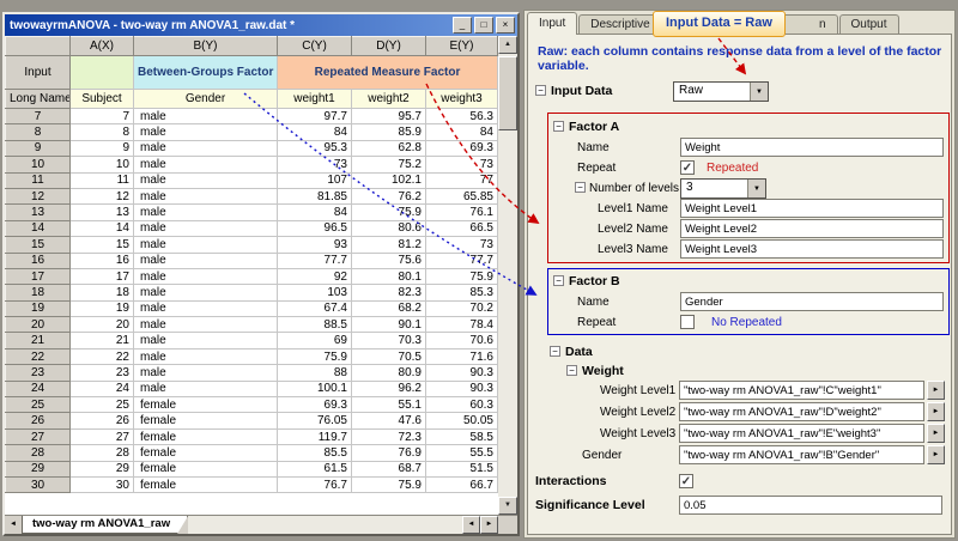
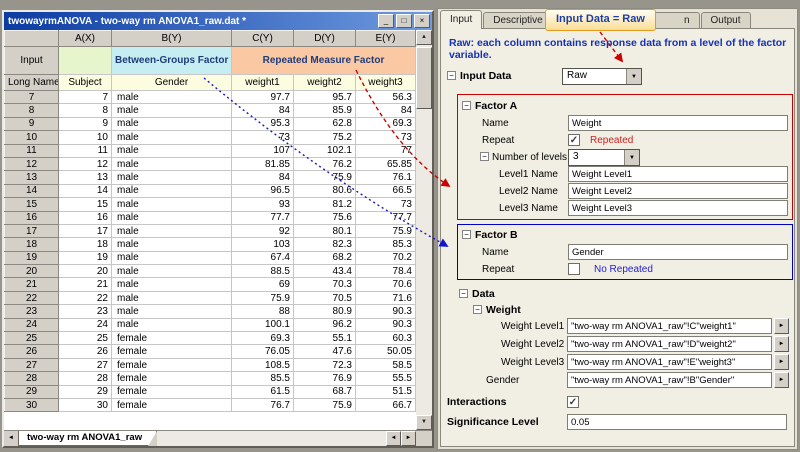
  twowayrmANOVA - two-way rm ANOVA1_raw.dat *
  _
  □
  ×
  	A(X)	B(Y)	C(Y)	D(Y)	E(Y)
  Input		Between-Groups Factor	Repeated Measure Factor
  Long Name	Subject	Gender	weight1	weight2	weight3
  7	7	male	97.7	95.7	56.3
  8	8	male	84	85.9	84
  9	9	male	95.3	62.8	69.3
  10	10	male	73	75.2	73
  11	11	male	107	102.1	77
  12	12	male	81.85	76.2	65.85
  13	13	male	84	75.9	76.1
  14	14	male	96.5	80.6	66.5
  15	15	male	93	81.2	73
  16	16	male	77.7	75.6	77.7
  17	17	male	92	80.1	75.9
  18	18	male	103	82.3	85.3
  19	19	male	67.4	68.2	70.2
- 20	20	male	88.5	90.1	78.4
+ 20	20	male	88.5	43.4	78.4
  21	21	male	69	70.3	70.6
  22	22	male	75.9	70.5	71.6
  23	23	male	88	80.9	90.3
  24	24	male	100.1	96.2	90.3
  25	25	female	69.3	55.1	60.3
  26	26	female	76.05	47.6	50.05
- 27	27	female	119.7	72.3	58.5
+ 27	27	female	108.5	72.3	58.5
  28	28	female	85.5	76.9	55.5
  29	29	female	61.5	68.7	51.5
  30	30	female	76.7	75.9	66.7
  two-way rm ANOVA1_raw
  Input
  Descriptive
  n
  Output
  Raw: each column contains resonse data from a level of the factor variable.
  −
  Input Data
  Raw
  −
  Factor A
  Name
  Weight
  Repeat
  ✓
  Repeated
  −
  Number of levels
  3
  Level1 Name
  Weight Level1
  Level2 Name
  Weight Level2
  Level3 Name
  Weight Level3
  −
  Factor B
  Name
  Gender
  Repeat
  No Repeated
  −
  Data
  −
  Weight
  Weight Level1
  "two-way rm ANOVA1_raw"!C"weight1"
  Weight Level2
  "two-way rm ANOVA1_raw"!D"weight2"
  Weight Level3
  "two-way rm ANOVA1_raw"!E"weight3"
  Gender
  "two-way rm ANOVA1_raw"!B"Gender"
  Interactions
  ✓
  Significance Level
  0.05
  Input Data = Raw
